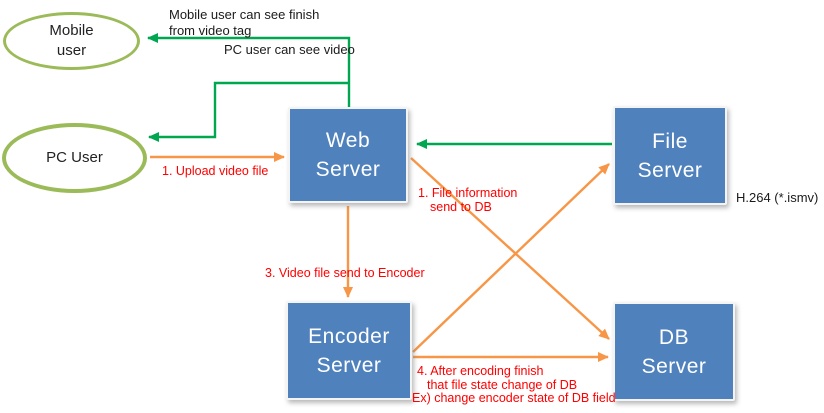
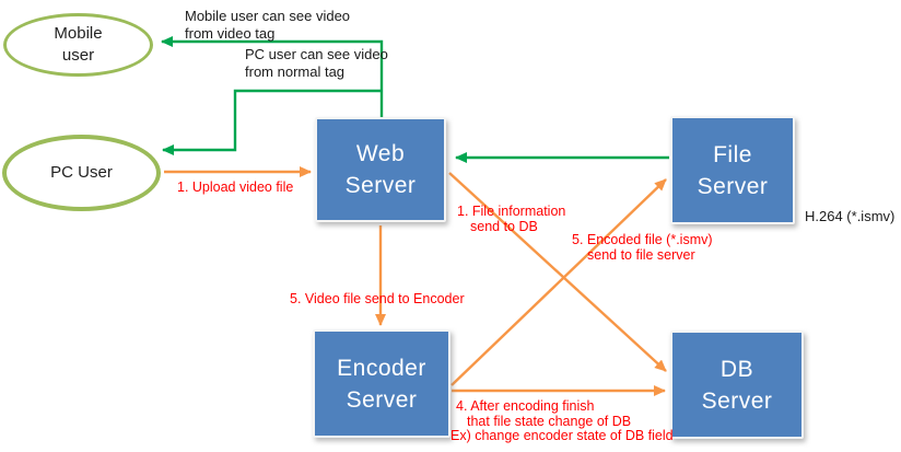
  Mobile
  user
  PC User
  Web
  Server
  File
  Server
  Encoder
  Server
  DB
  Server
- Mobile user can see finish
+ Mobile user can see video
  from video tag
  PC user can see video
+ from normal tag
  H.264 (*.ismv)
  1. Upload video file
  1. File information
  send to DB
- 3. Video file send to Encoder
+ 5. Video file send to Encoder
  4. After encoding finish
  that file state change of DB
  Ex) change encoder state of DB field
+ 5. Encoded file (*.ismv)
+ send to file server
